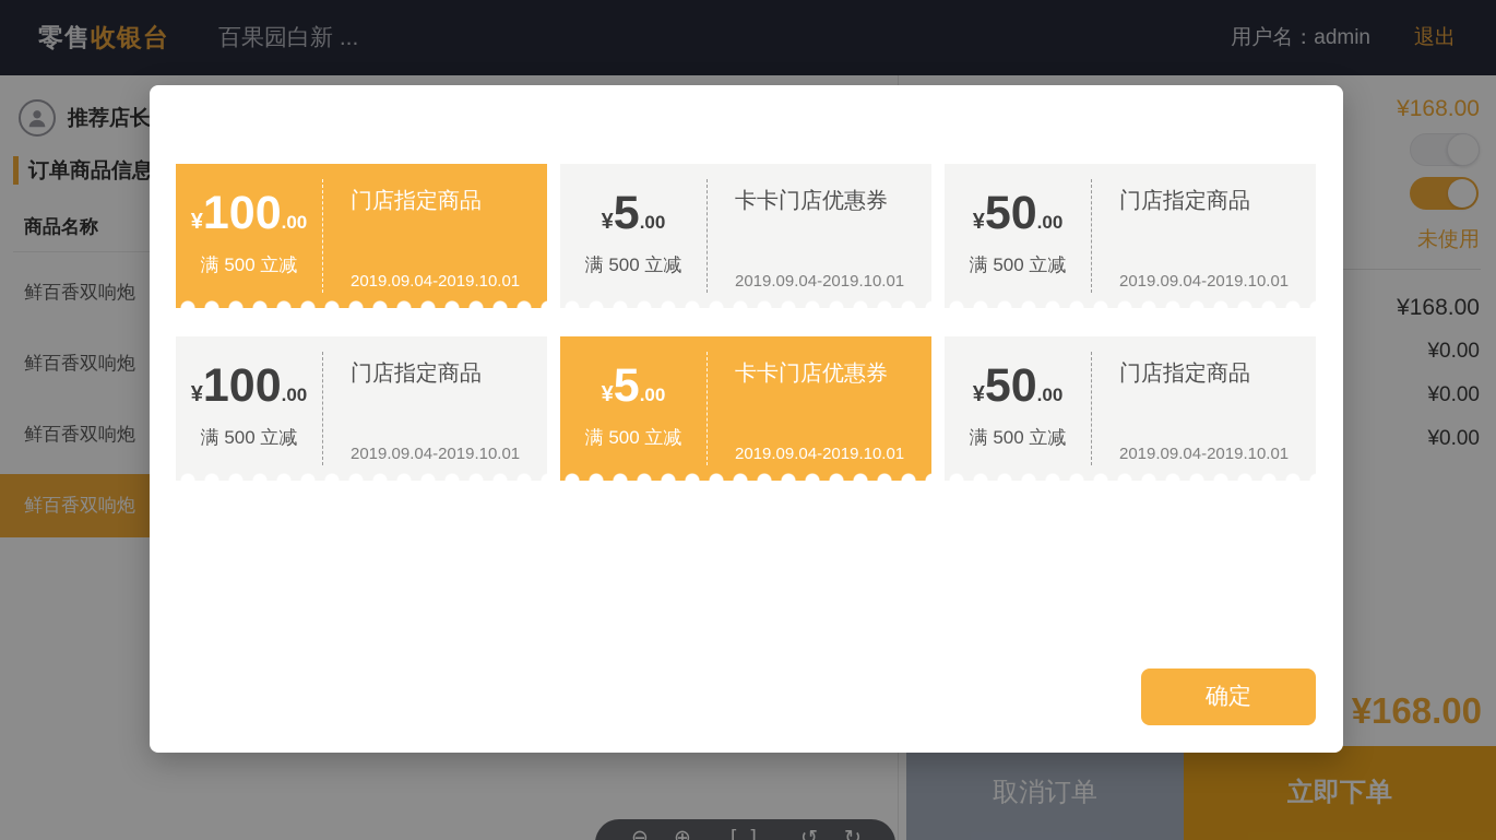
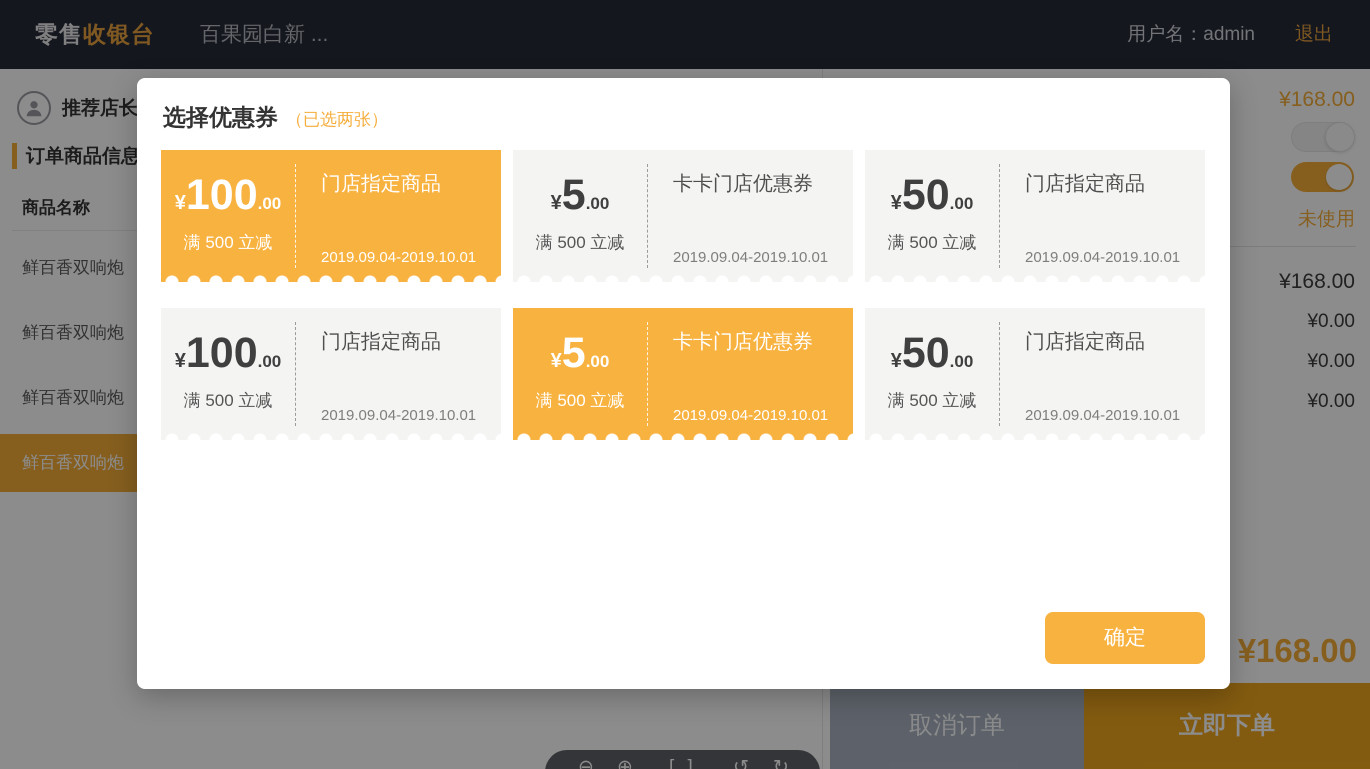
  零售收银台
  百果园白新 ...
  用户名：admin
  退出
  推荐店长
  订单商品信息
  商品名称
  鲜百香双响炮
  鲜百香双响炮
  鲜百香双响炮
  鲜百香双响炮
  ¥168.00
  未使用
  ¥168.00
  ¥0.00
  ¥0.00
  ¥0.00
  ¥168.00
  取消订单
  立即下单
  ⊖
  ⊕
  [ ]
  ↺
  ↻
+ 选择优惠券
+ （已选两张）
  ¥
  100
  .00
  满 500 立减
  门店指定商品
  2019.09.04-2019.10.01
  ¥
  5
  .00
  满 500 立减
  卡卡门店优惠券
  2019.09.04-2019.10.01
  ¥
  50
  .00
  满 500 立减
  门店指定商品
  2019.09.04-2019.10.01
  ¥
  100
  .00
  满 500 立减
  门店指定商品
  2019.09.04-2019.10.01
  ¥
  5
  .00
  满 500 立减
  卡卡门店优惠券
  2019.09.04-2019.10.01
  ¥
  50
  .00
  满 500 立减
  门店指定商品
  2019.09.04-2019.10.01
  确定
